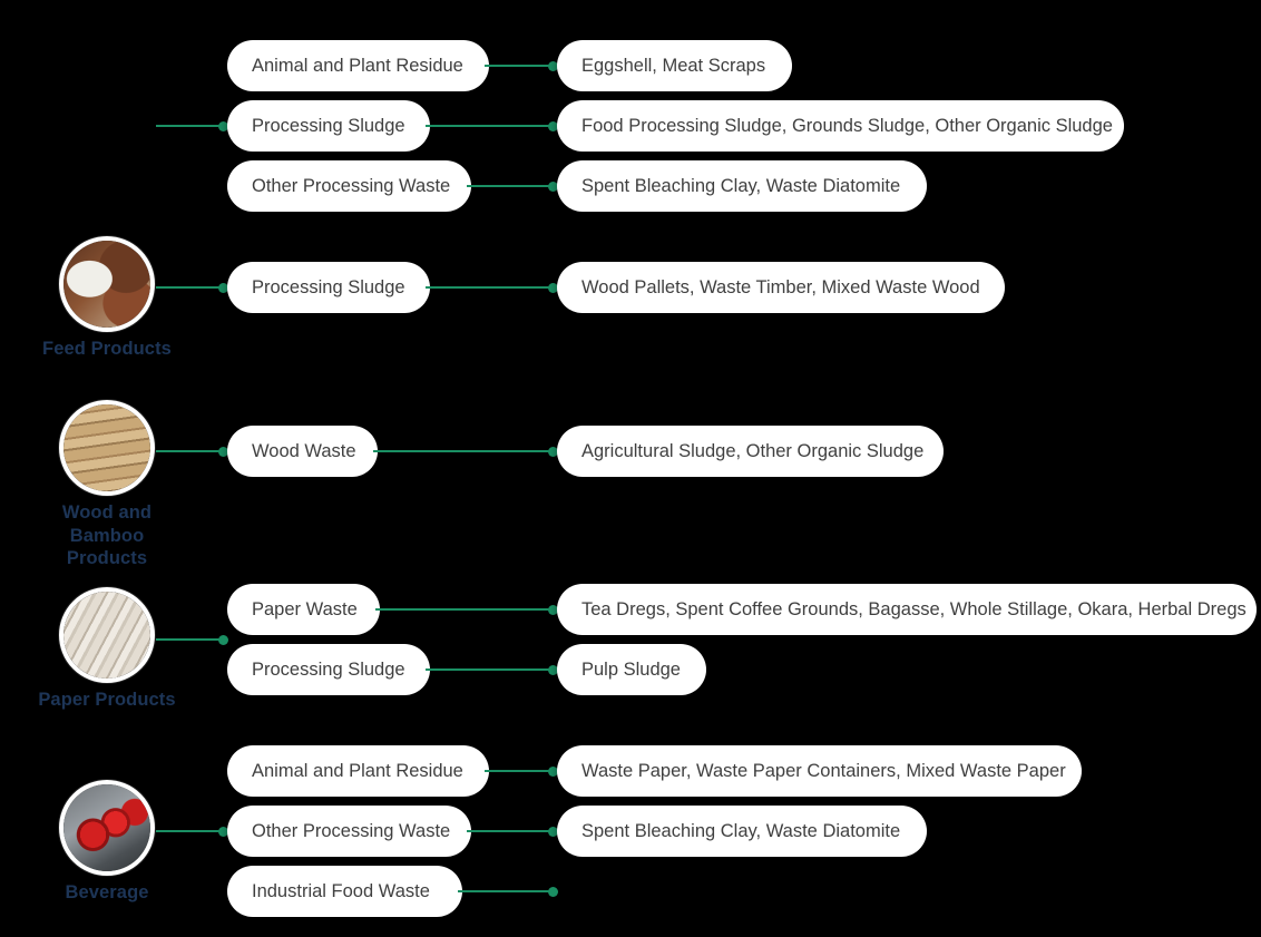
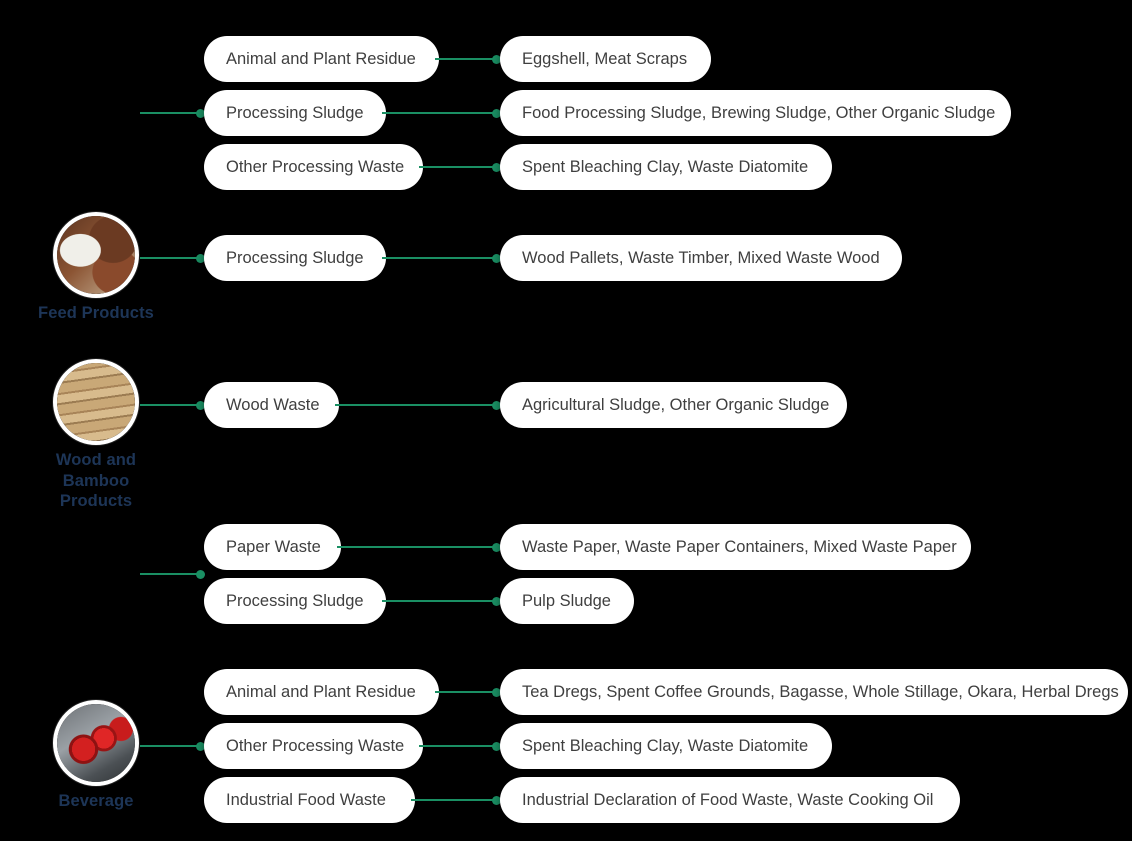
  Animal and Plant Residue
  Eggshell, Meat Scraps
  Processing Sludge
- Food Processing Sludge, Grounds Sludge, Other Organic Sludge
+ Food Processing Sludge, Brewing Sludge, Other Organic Sludge
  Other Processing Waste
  Spent Bleaching Clay, Waste Diatomite
  Feed Products
  Processing Sludge
  Wood Pallets, Waste Timber, Mixed Waste Wood
  Wood and Bamboo
  Products
  Wood Waste
  Agricultural Sludge, Other Organic Sludge
- Paper Products
  Paper Waste
- Tea Dregs, Spent Coffee Grounds, Bagasse, Whole Stillage, Okara, Herbal Dregs
+ Waste Paper, Waste Paper Containers, Mixed Waste Paper
  Processing Sludge
  Pulp Sludge
  Beverage
  Animal and Plant Residue
- Waste Paper, Waste Paper Containers, Mixed Waste Paper
+ Tea Dregs, Spent Coffee Grounds, Bagasse, Whole Stillage, Okara, Herbal Dregs
  Other Processing Waste
  Spent Bleaching Clay, Waste Diatomite
  Industrial Food Waste
+ Industrial Declaration of Food Waste, Waste Cooking Oil
